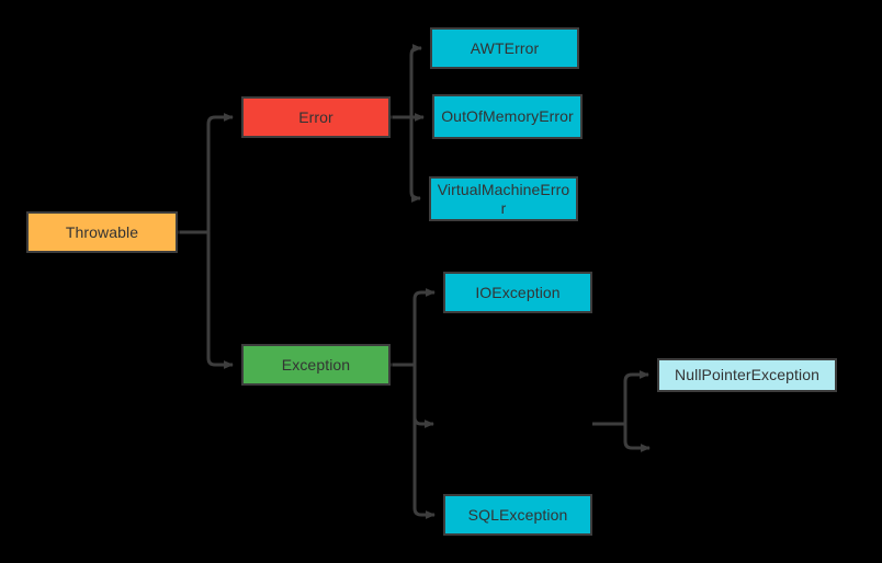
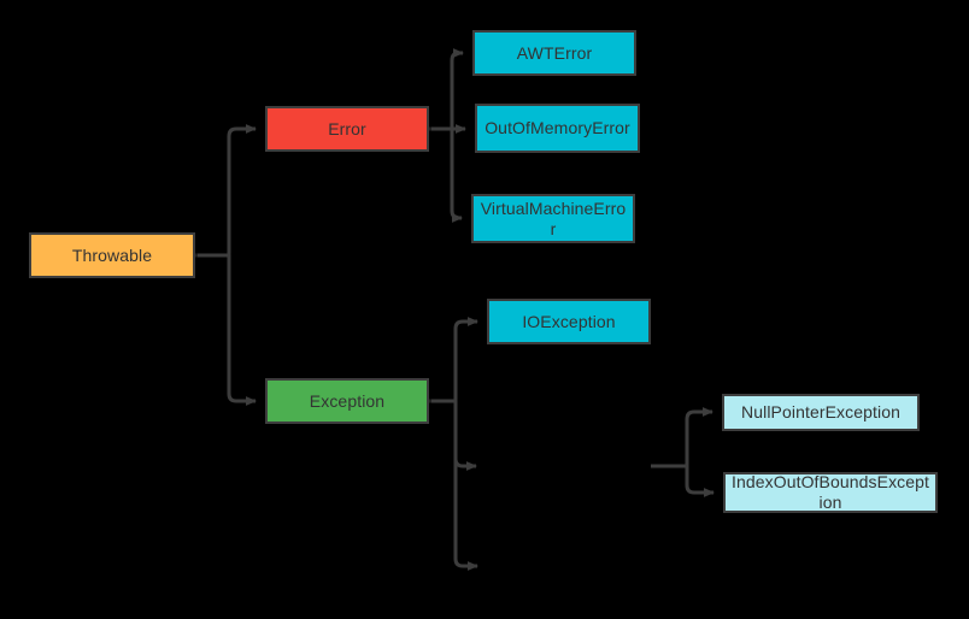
  Throwable
  Error
  Exception
  AWTError
  OutOfMemoryError
  VirtualMachineError
  IOException
- SQLException
  NullPointerException
+ IndexOutOfBoundsException
